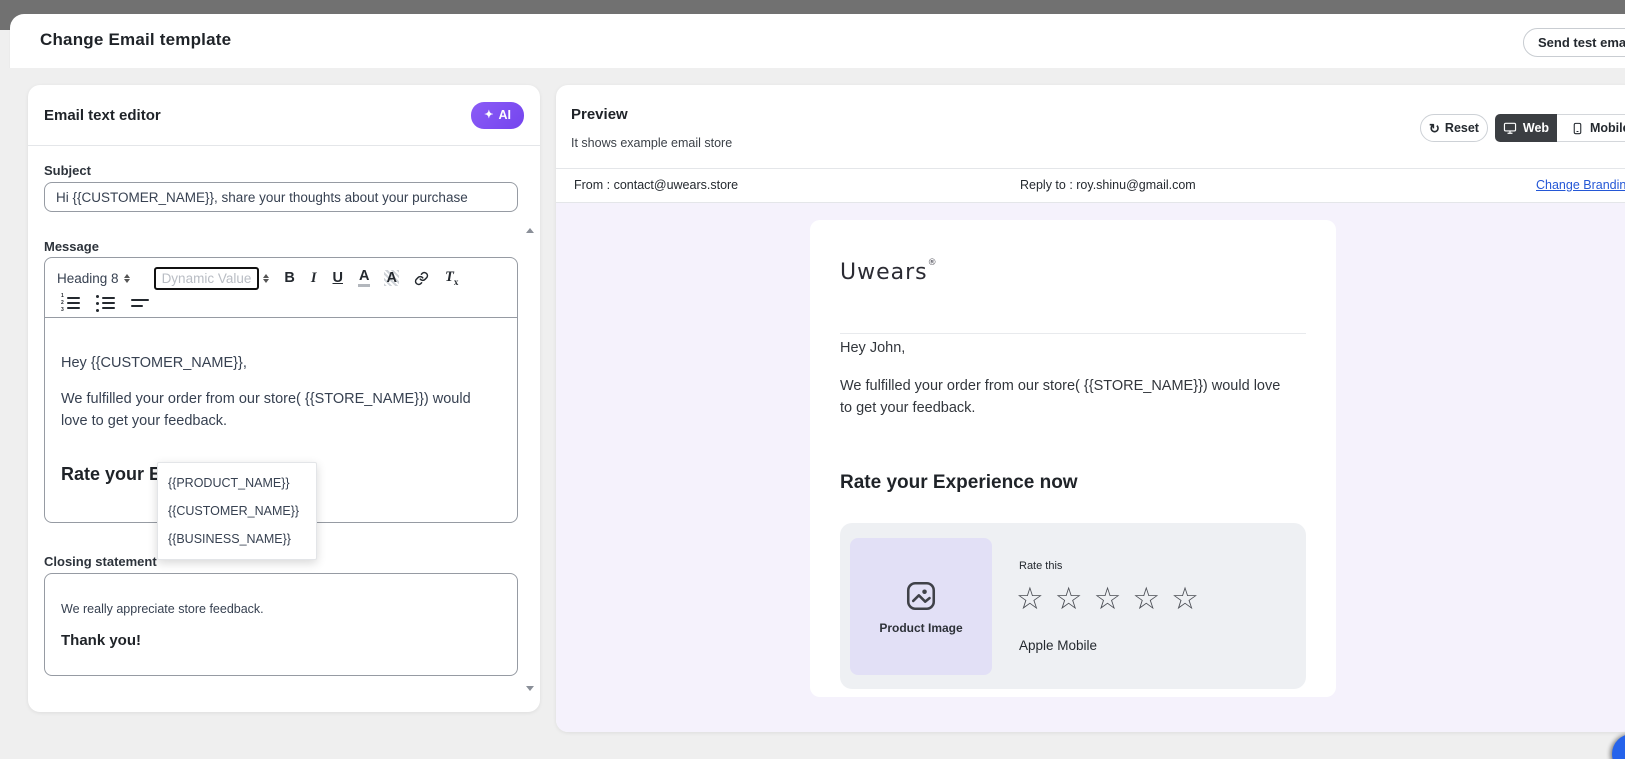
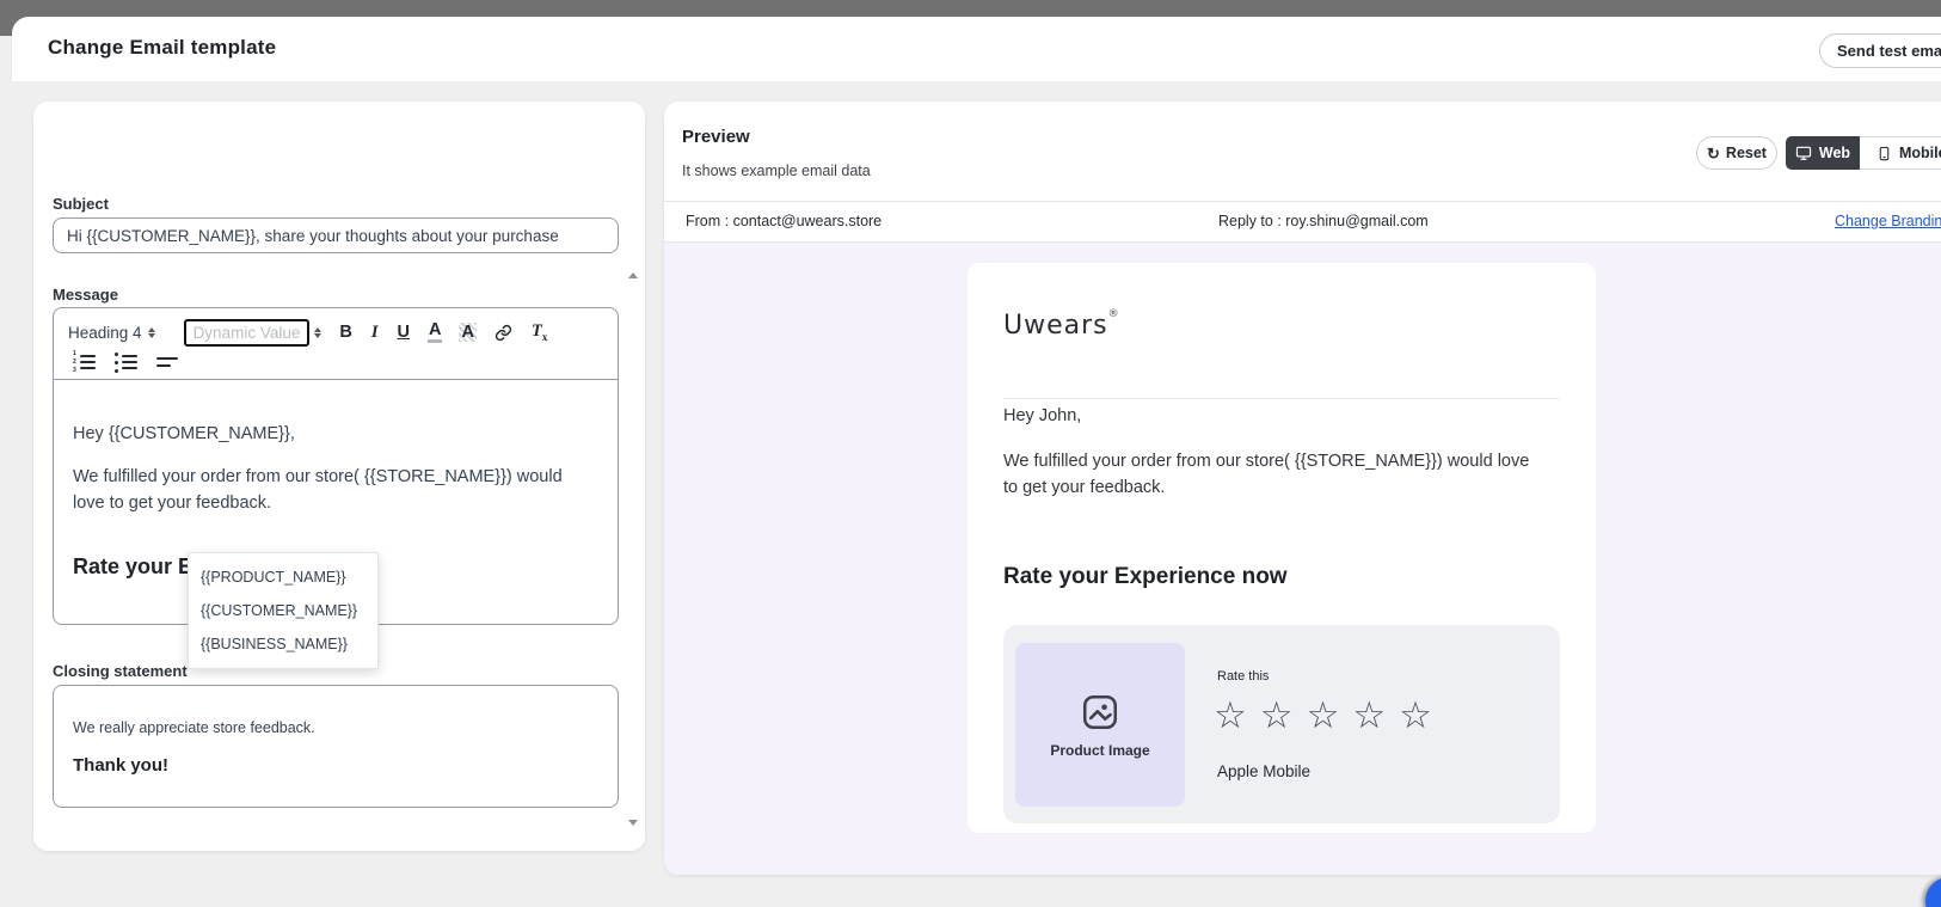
  Change Email template
  Send test ema
- Email text editor
- ✦
- AI
  Subject
  Hi {{CUSTOMER_NAME}}, share your thoughts about your purchase
  Message
- Heading 8
+ Heading 4
  Dynamic Value
  B
  I
  U
  A
  A
  Tx
  Hey {{CUSTOMER_NAME}},
  We fulfilled your order from our store( {{STORE_NAME}}) would love to get your feedback.
  {{PRODUCT_NAME}}
  {{CUSTOMER_NAME}}
  {{BUSINESS_NAME}}
  Closing statement
  We really appreciate store feedback.
  Thank you!
  Preview
- It shows example email store
+ It shows example email data
  Reset
  Web
  Mobil
  From : contact@uwears.store
  Reply to : roy.shinu@gmail.com
  Change Brandin
  Uwears®
  Hey John,
  We fulfilled your order from our store( {{STORE_NAME}}) would love to get your feedback.
  Rate your Experience now
  Product Image
  Rate this
  ☆☆☆☆☆
  Apple Mobile
